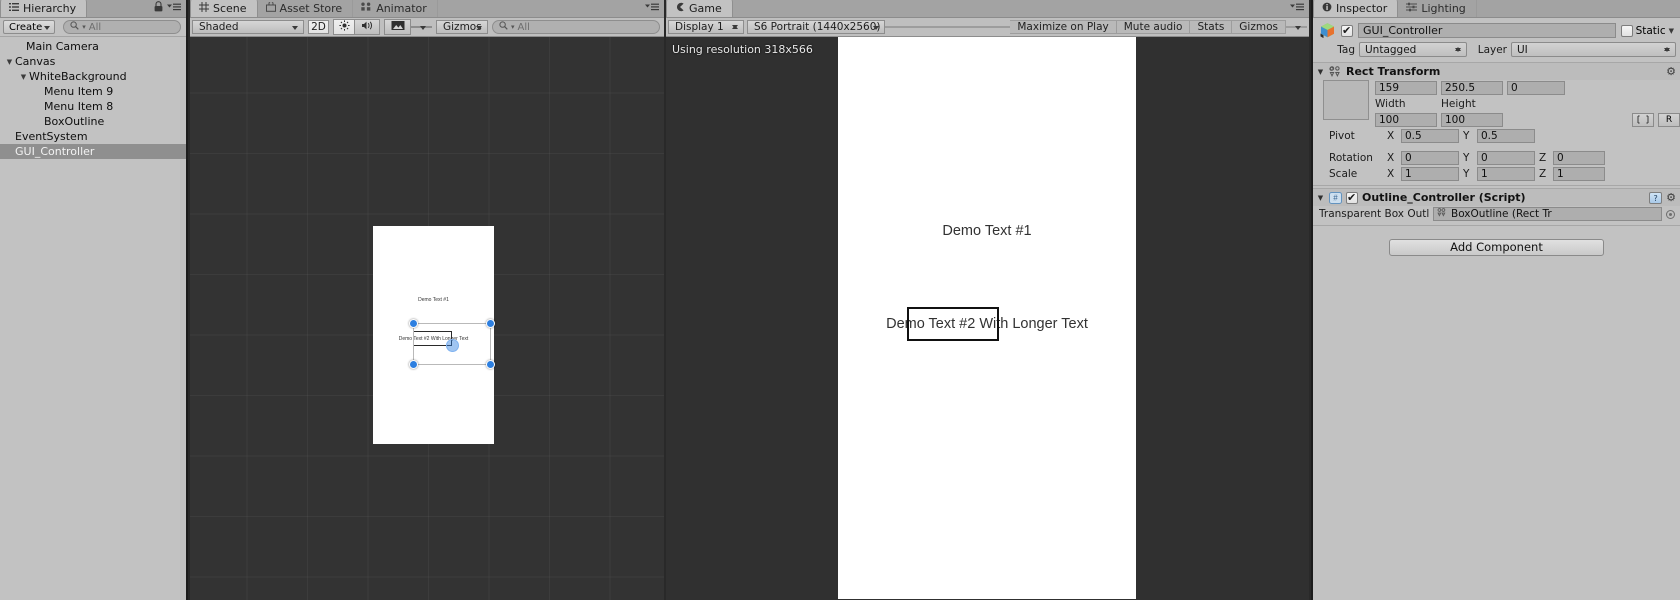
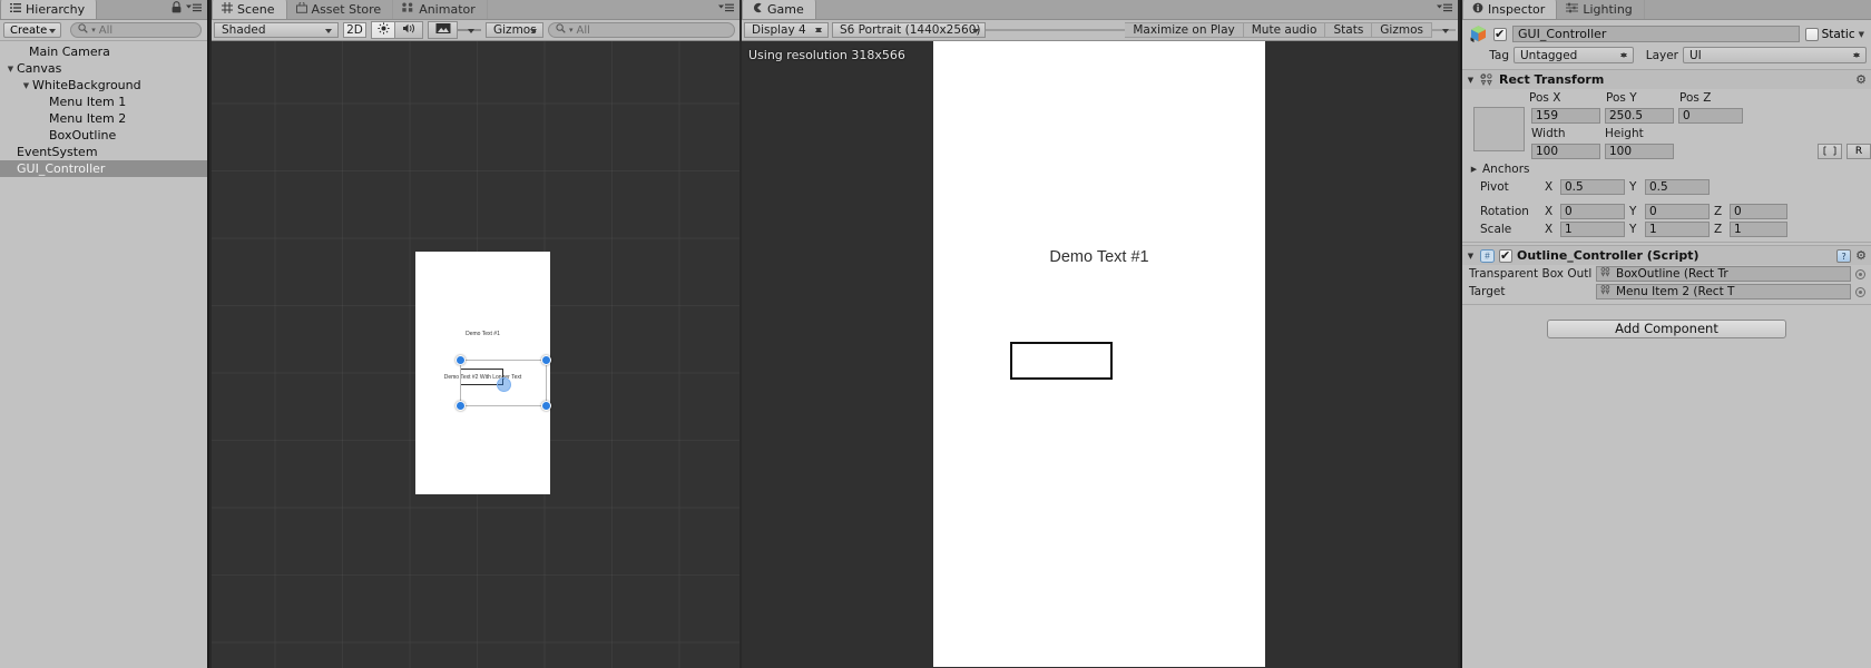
  Hierarchy
  Create
  ▾
  All
  Main Camera
  ▼
  Canvas
  ▼
  WhiteBackground
- Menu Item 9
+ Menu Item 1
- Menu Item 8
+ Menu Item 2
  BoxOutline
  EventSystem
  GUI_Controller
  Scene
  Asset Store
  Animator
  Shaded
  2D
  Gizmos
  ▾
  All
  Game
- Display 1
+ Display 4
  S6 Portrait (1440x2560)
  Maximize on Play
  Mute audio
  Stats
  Gizmos
  Using resolution 318x566
  Demo Text #1
- Demo Text #2 With Longer Text
  Inspector
  Lighting
  GUI_Controller
  Static
  ▼
  Tag
  Untagged
  Layer
  UI
  ▼
  Rect Transform
  ⚙
+ Pos X
+ Pos Y
+ Pos Z
  159
  250.5
  0
  Width
  Height
  100
  100
  R
+ ▶
+ Anchors
  Pivot
  X
  0.5
  Y
  0.5
  Rotation
  X
  0
  Y
  0
  Z
  0
  Scale
  X
  1
  Y
  1
  Z
  1
  ▼
  #
  Outline_Controller (Script)
  ?
  ⚙
  Transparent Box Outl
  BoxOutline (Rect Tr
+ Target
+ Menu Item 2 (Rect T
  Add Component
